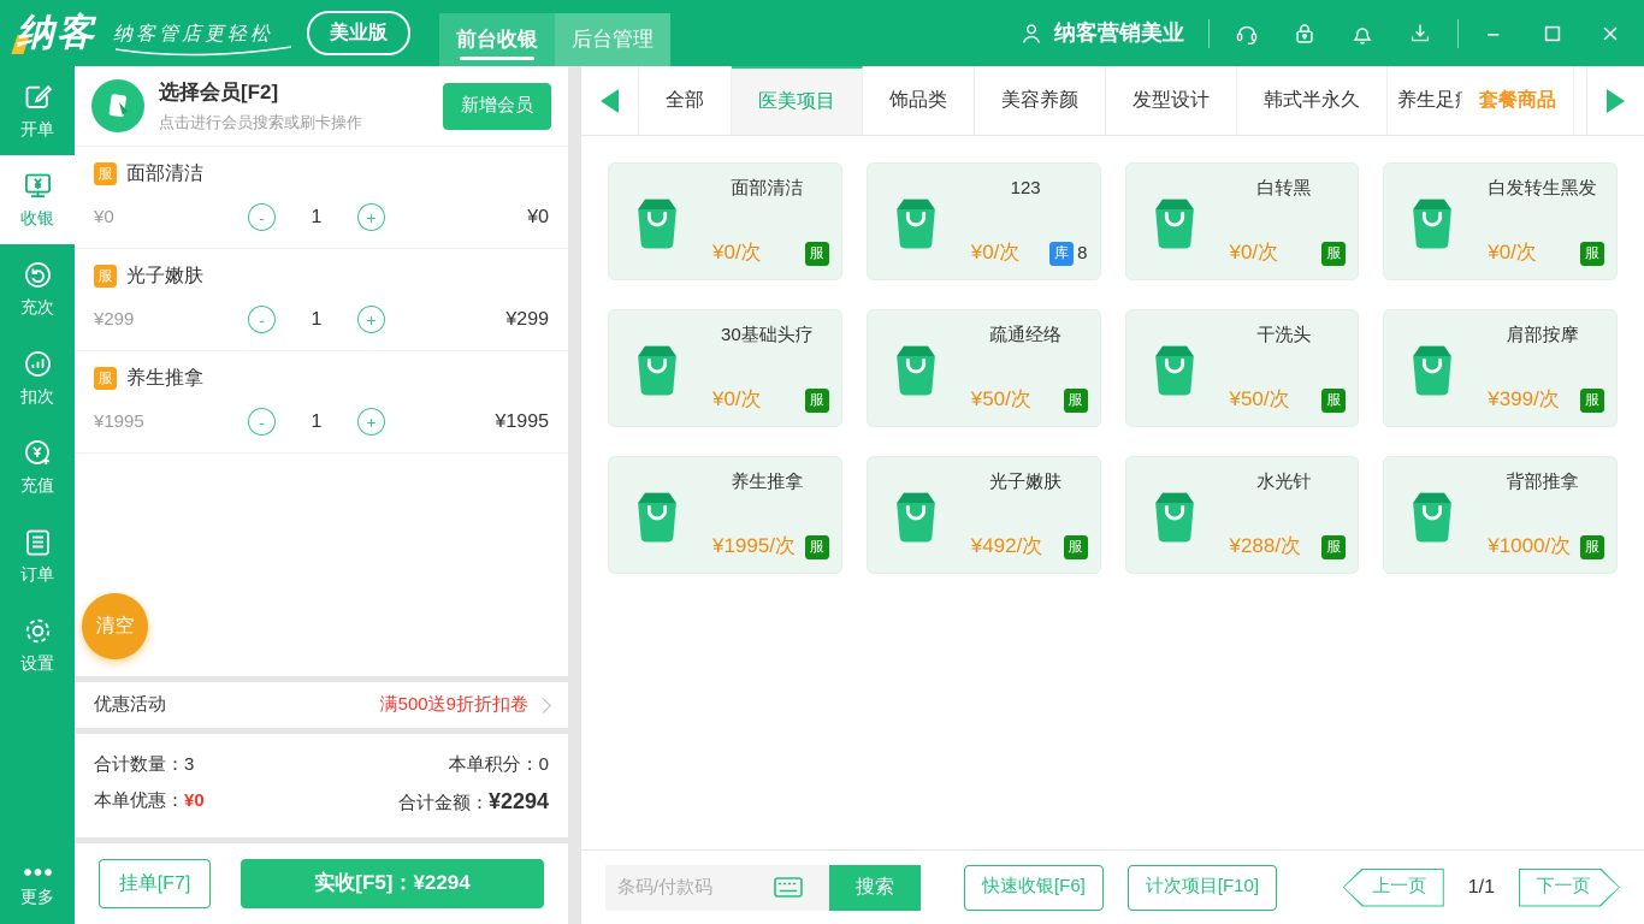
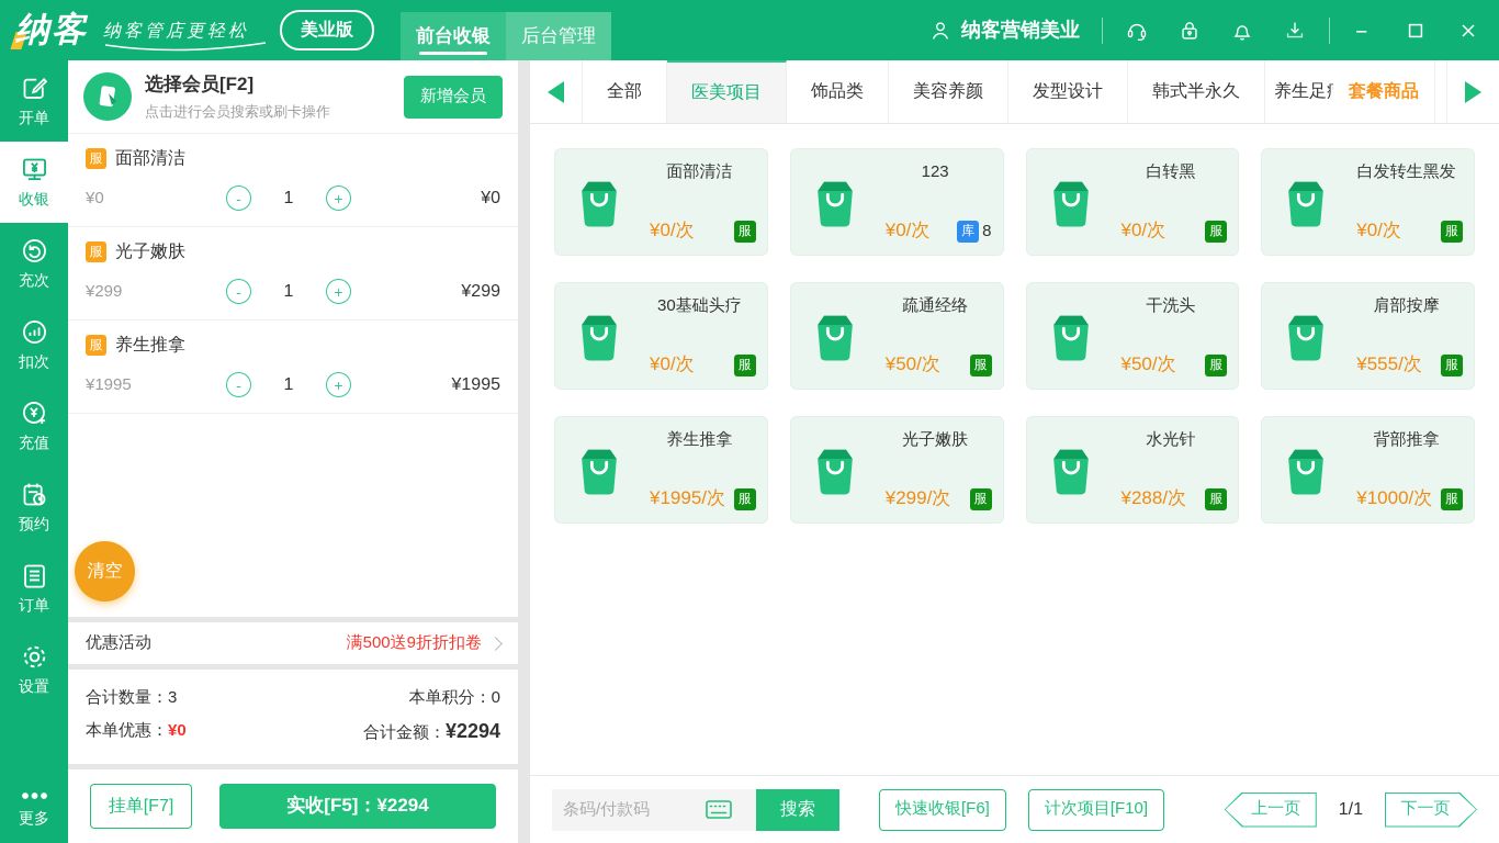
  纳客
  纳客管店更轻松
  美业版
  前台收银
  后台管理
  纳客营销美业
  开单
  收银
  充次
  扣次
  充值
+ 预约
  订单
  设置
  更多
  选择会员[F2]
  点击进行会员搜索或刷卡操作
  新增会员
  服
  面部清洁
  ¥0
  -
  1
  +
  ¥0
  服
  光子嫩肤
  ¥299
  -
  1
  +
  ¥299
  服
  养生推拿
  ¥1995
  -
  1
  +
  ¥1995
  清空
  优惠活动
  满500送9折折扣卷
  合计数量：3
  本单积分：0
  本单优惠：¥0
  合计金额：¥2294
  挂单[F7]
  实收[F5]：¥2294
  全部
  医美项目
  饰品类
  美容养颜
  发型设计
  韩式半永久
  养生足
  套餐商品
  面部清洁
  ¥0/次
  服
  123
  ¥0/次
  库
  8
  白转黑
  ¥0/次
  服
  白发转生黑发
  ¥0/次
  服
  30基础头疗
  ¥0/次
  服
  疏通经络
  ¥50/次
  服
  干洗头
  ¥50/次
  服
  肩部按摩
- ¥399/次
+ ¥555/次
  服
  养生推拿
  ¥1995/次
  服
  光子嫩肤
- ¥492/次
+ ¥299/次
  服
  水光针
  ¥288/次
  服
  背部推拿
  ¥1000/次
  服
  条码/付款码
  搜索
  快速收银[F6]
  计次项目[F10]
  上一页
  1/1
  下一页
